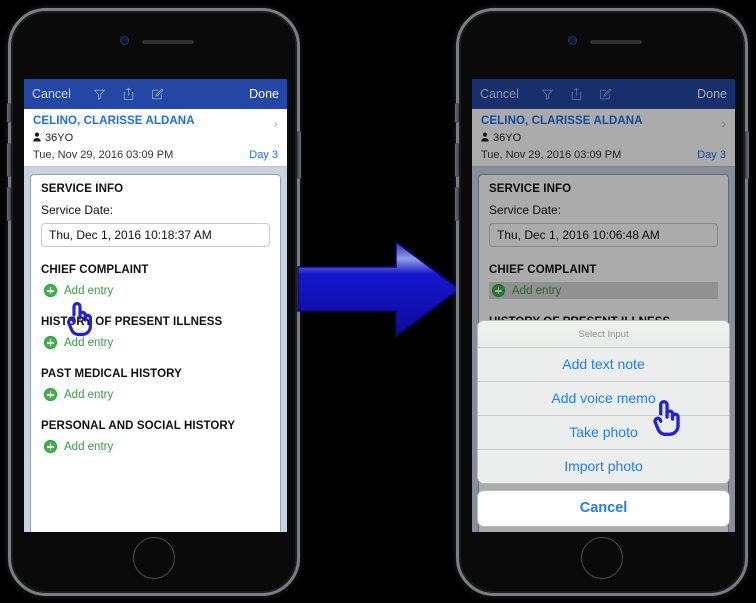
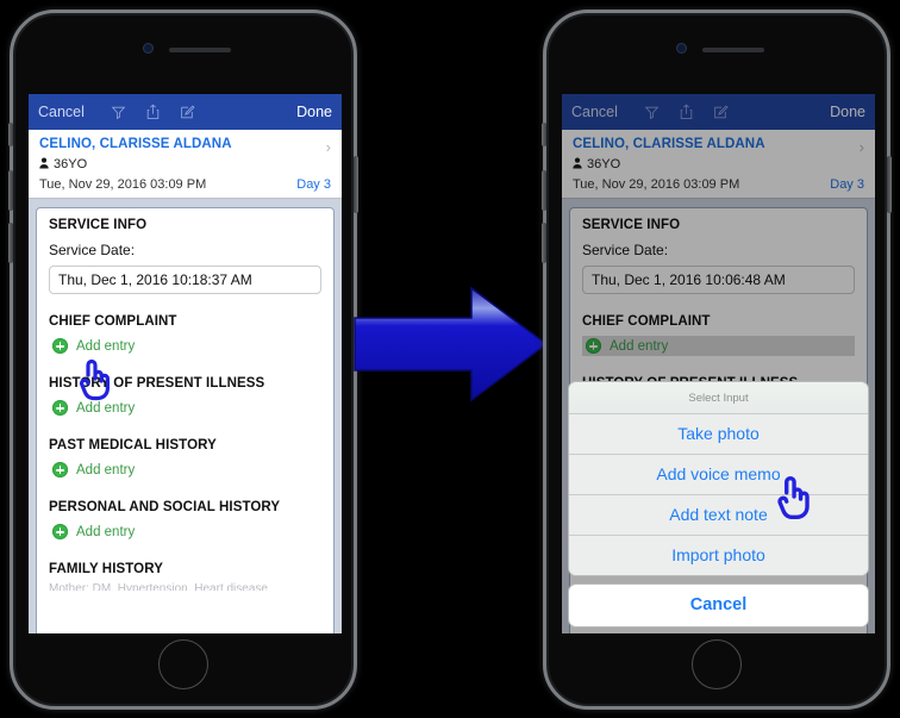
  Cancel
  Done
  CELINO, CLARISSE ALDANA
  36YO
  Tue, Nov 29, 2016 03:09 PM
  Day 3
  ›
  SERVICE INFO
  Service Date:
  Thu, Dec 1, 2016 10:18:37 AM
  CHIEF COMPLAINT
  Add entry
  HISTORY OF PRESENT ILLNESS
  Add entry
  PAST MEDICAL HISTORY
  Add entry
  PERSONAL AND SOCIAL HISTORY
  Add entry
+ FAMILY HISTORY
+ Mother: DM, Hypertension, Heart disease
  Cancel
  Done
  CELINO, CLARISSE ALDANA
  36YO
  Tue, Nov 29, 2016 03:09 PM
  Day 3
  ›
  SERVICE INFO
  Service Date:
  Thu, Dec 1, 2016 10:06:48 AM
  CHIEF COMPLAINT
  Add entry
  Select Input
- Add text note
+ Take photo
  Add voice memo
- Take photo
+ Add text note
  Import photo
  Cancel
